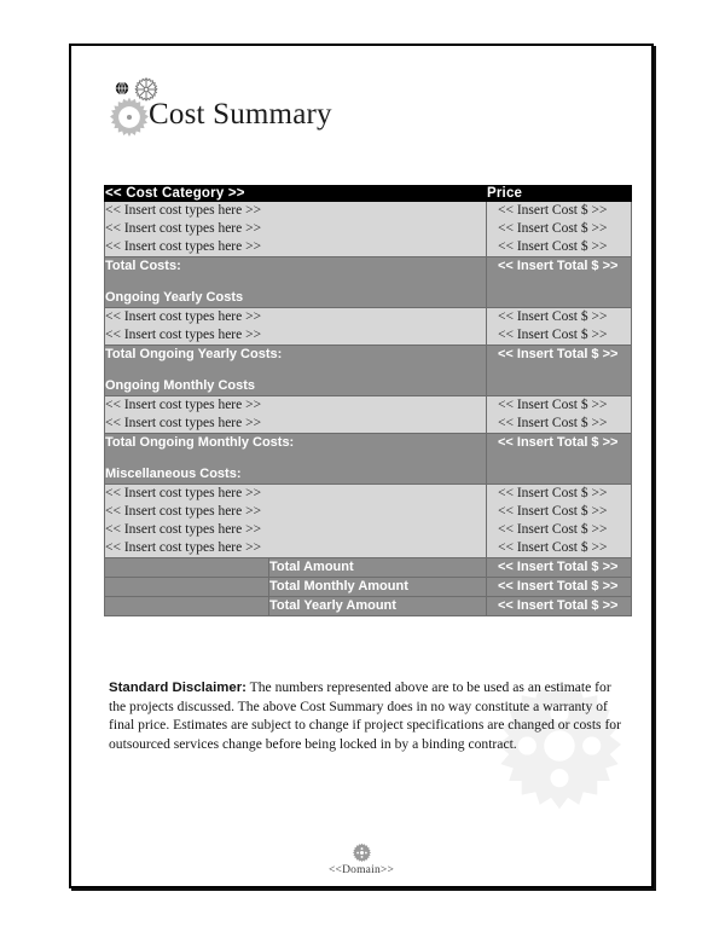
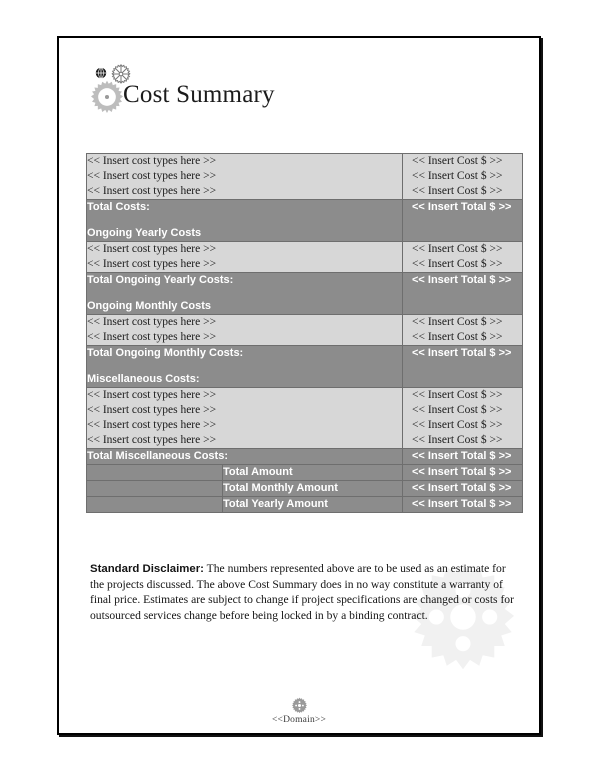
  Cost Summary
- << Cost Category >>	Price
  << Insert cost types here >> << Insert cost types here >> << Insert cost types here >>	<< Insert Cost $ >> << Insert Cost $ >> << Insert Cost $ >>
  Total Costs: Ongoing Yearly Costs	<< Insert Total $ >>
  << Insert cost types here >> << Insert cost types here >>	<< Insert Cost $ >> << Insert Cost $ >>
  Total Ongoing Yearly Costs: Ongoing Monthly Costs	<< Insert Total $ >>
  << Insert cost types here >> << Insert cost types here >>	<< Insert Cost $ >> << Insert Cost $ >>
  Total Ongoing Monthly Costs: Miscellaneous Costs:	<< Insert Total $ >>
  << Insert cost types here >> << Insert cost types here >> << Insert cost types here >> << Insert cost types here >>	<< Insert Cost $ >> << Insert Cost $ >> << Insert Cost $ >> << Insert Cost $ >>
+ Total Miscellaneous Costs:	<< Insert Total $ >>
  	Total Amount	<< Insert Total $ >>
  	Total Monthly Amount	<< Insert Total $ >>
  	Total Yearly Amount	<< Insert Total $ >>
  Standard Disclaimer: The numbers represented above are to be used as an estimate for the projects discussed. The above Cost Summary does in no way constitute a warranty of final price. Estimates are subject to change if project specifications are changed or costs for outsourced services change before being locked in by a binding contract.
  <<Domain>>
